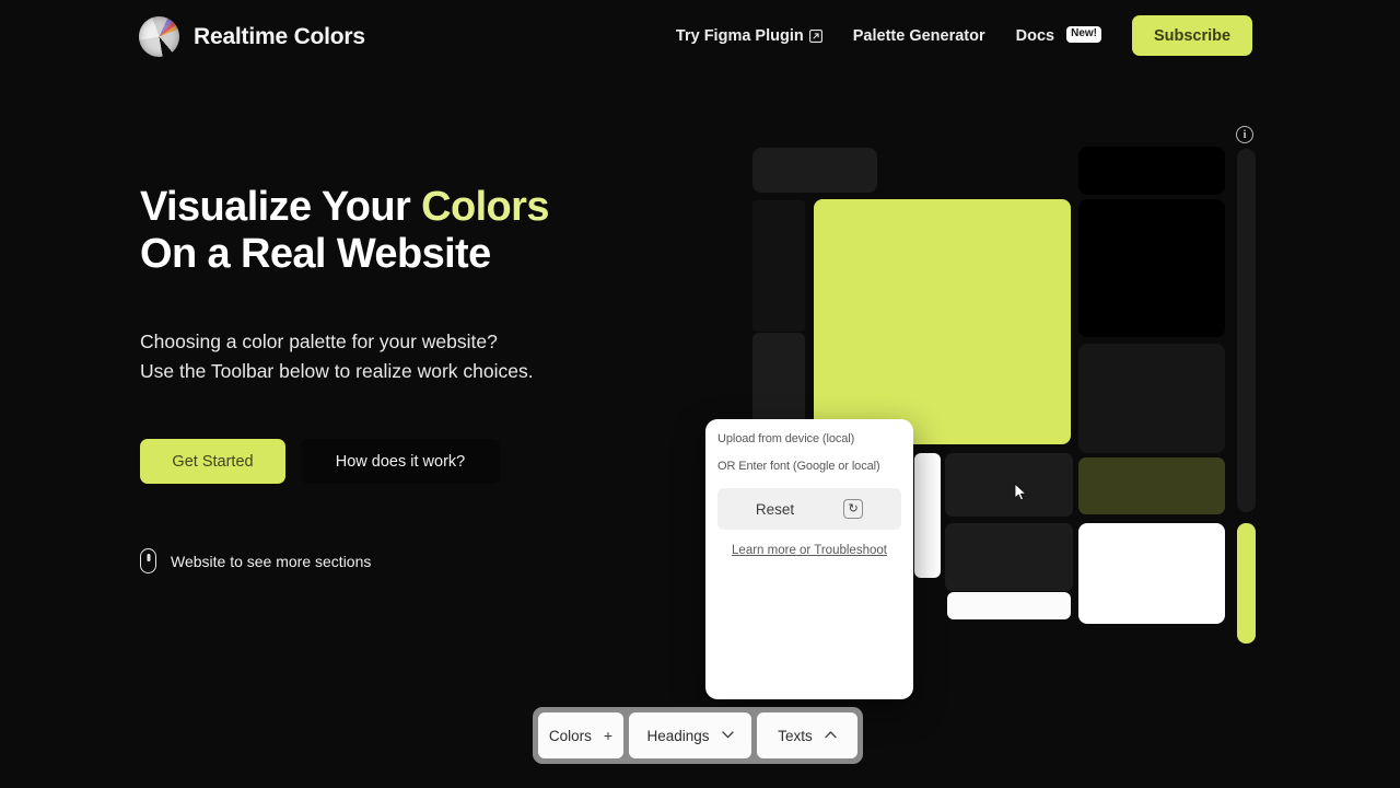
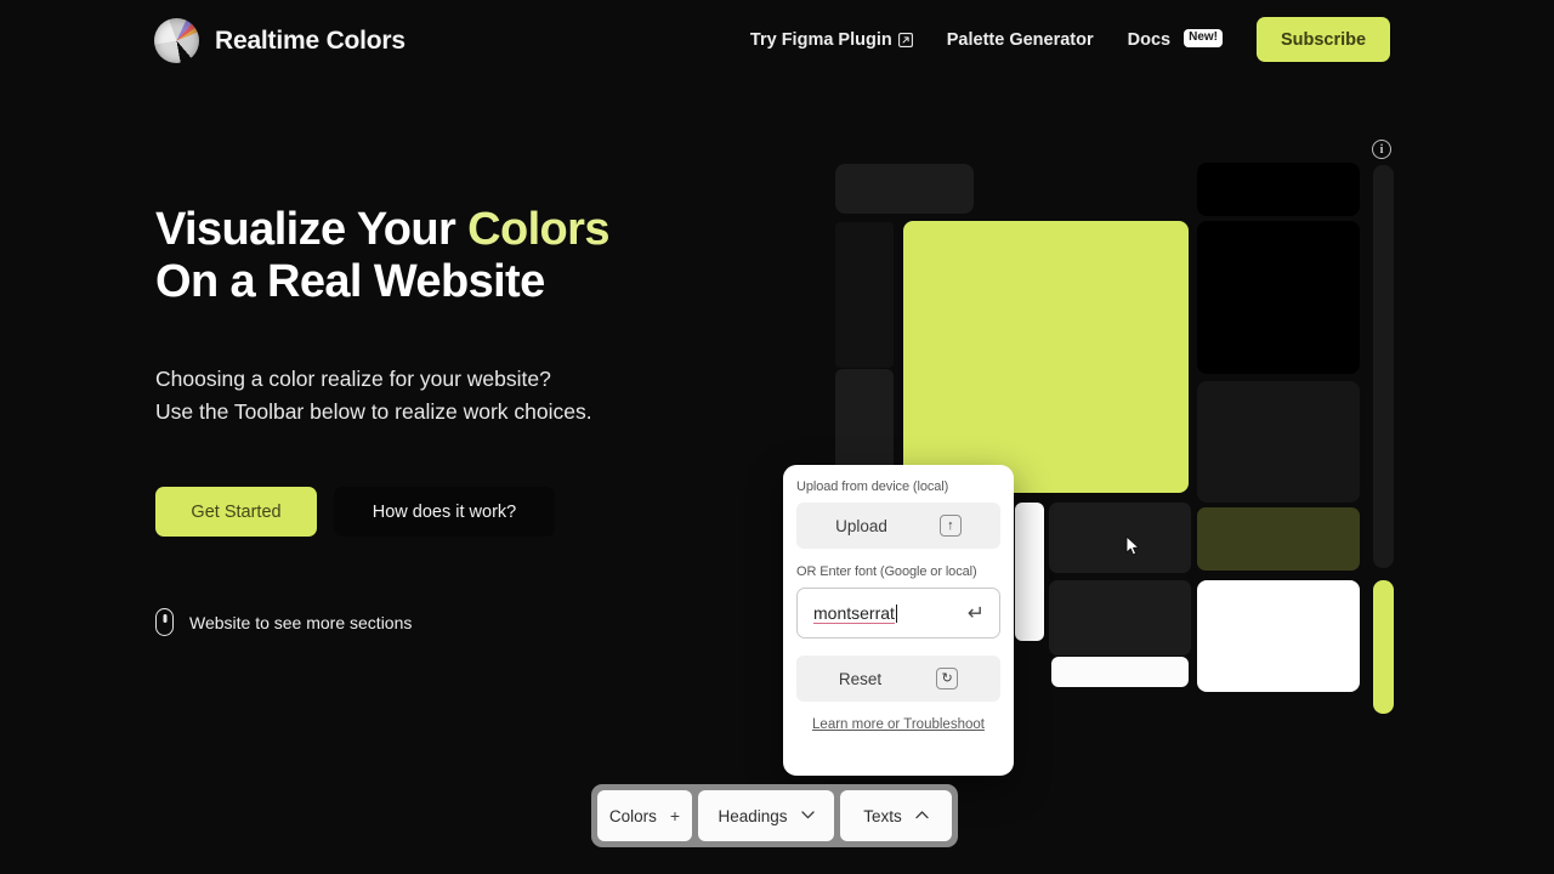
  Realtime Colors
  Try Figma Plugin
  Palette Generator
  Docs
  New!
  Subscribe
  i
  Visualize Your Colors
  On a Real Website
- Choosing a color palette for your website?
+ Choosing a color realize for your website?
  Use the Toolbar below to realize work choices.
  Get Started
  How does it work?
  Website to see more sections
  Upload from device (local)
+ Upload
+ ↑
  OR Enter font (Google or local)
+ montserrat
+ ↵
  Reset
  ↻
  Learn more or Troubleshoot
  Colors
  +
  Headings
  Texts
